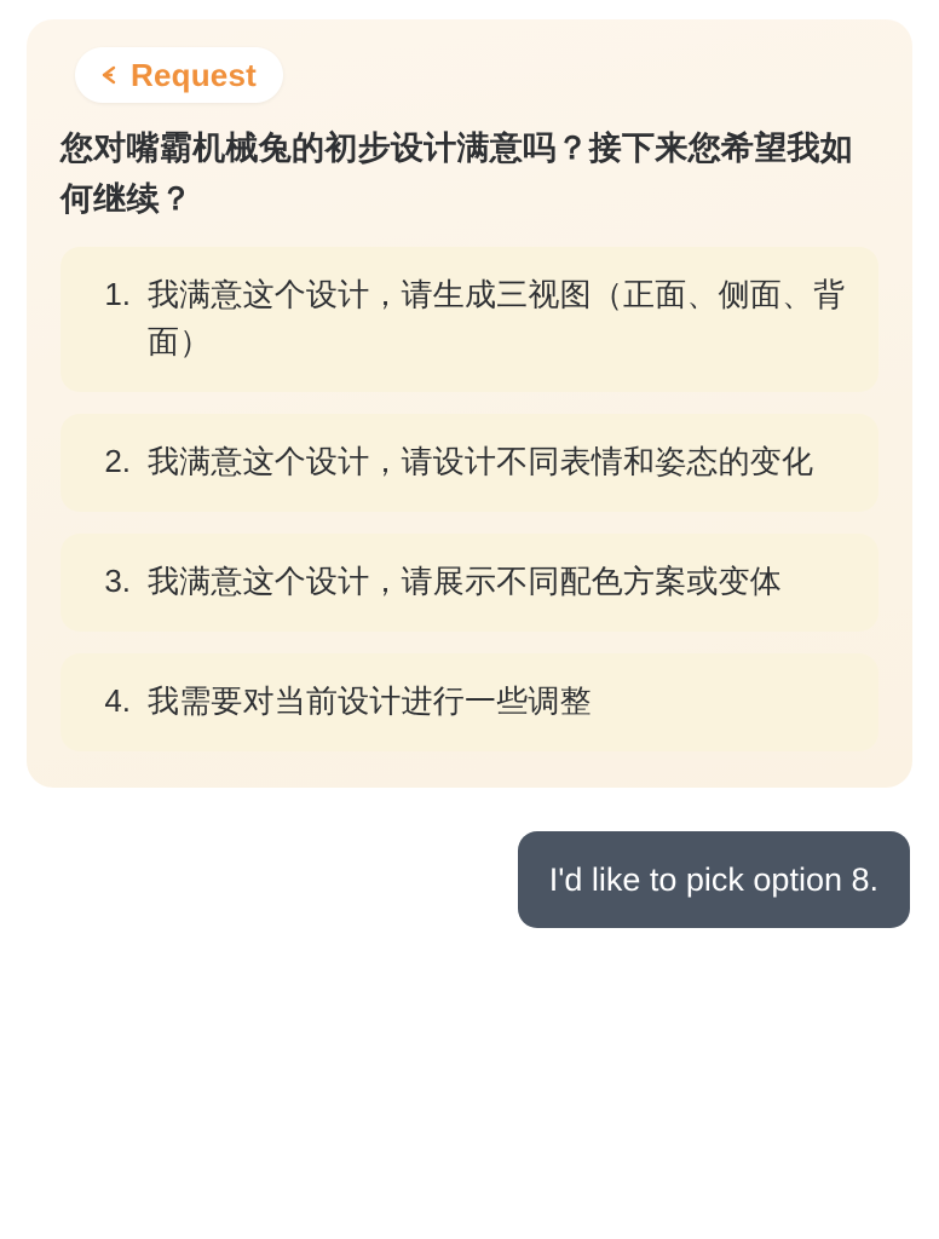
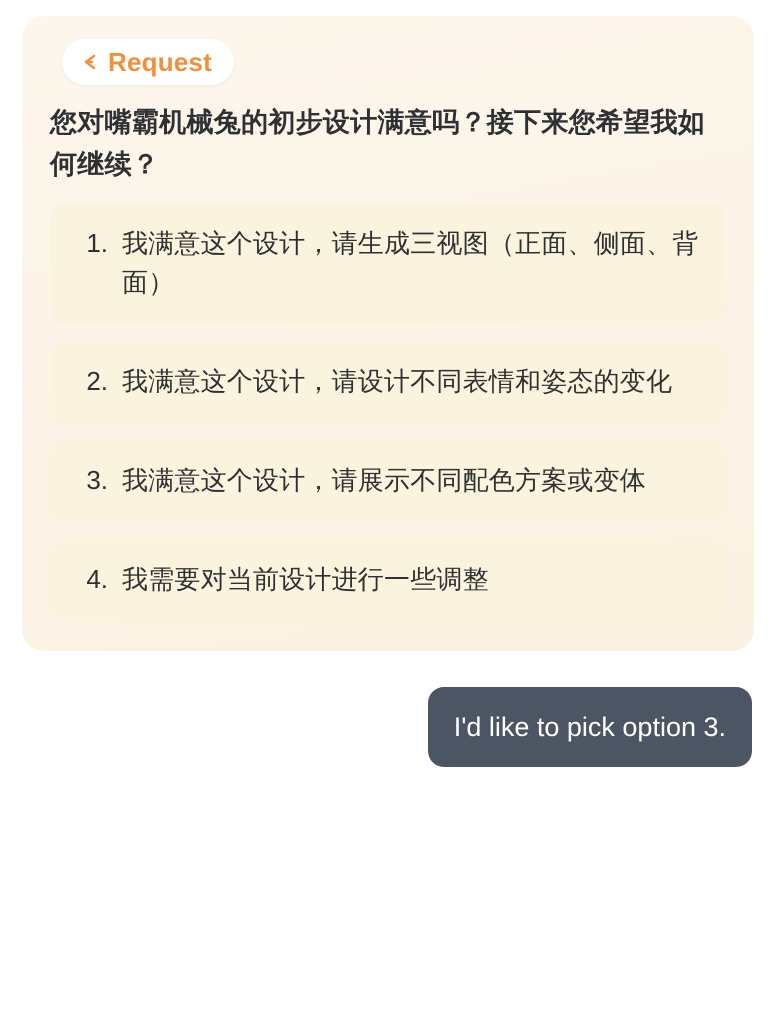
  Request
  您对嘴霸机械兔的初步设计满意吗？接下来您希望我如何继续？
  1.
  我满意这个设计，请生成三视图（正面、侧面、背面）
  2.
  我满意这个设计，请设计不同表情和姿态的变化
  3.
  我满意这个设计，请展示不同配色方案或变体
  4.
  我需要对当前设计进行一些调整
- I'd like to pick option 8.
+ I'd like to pick option 3.
